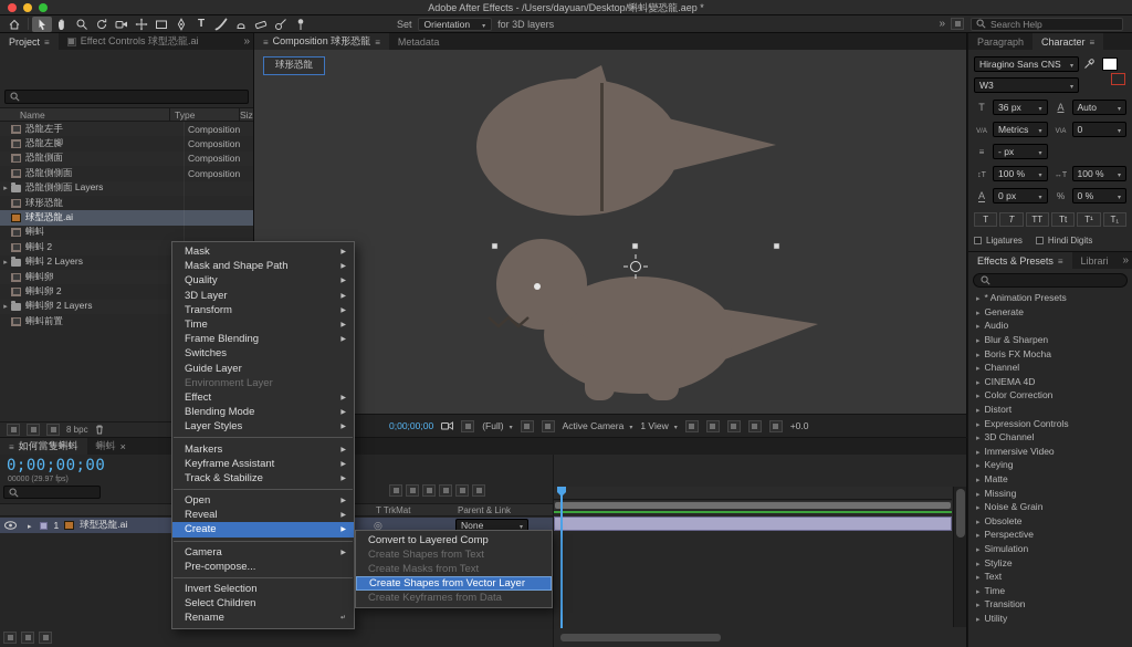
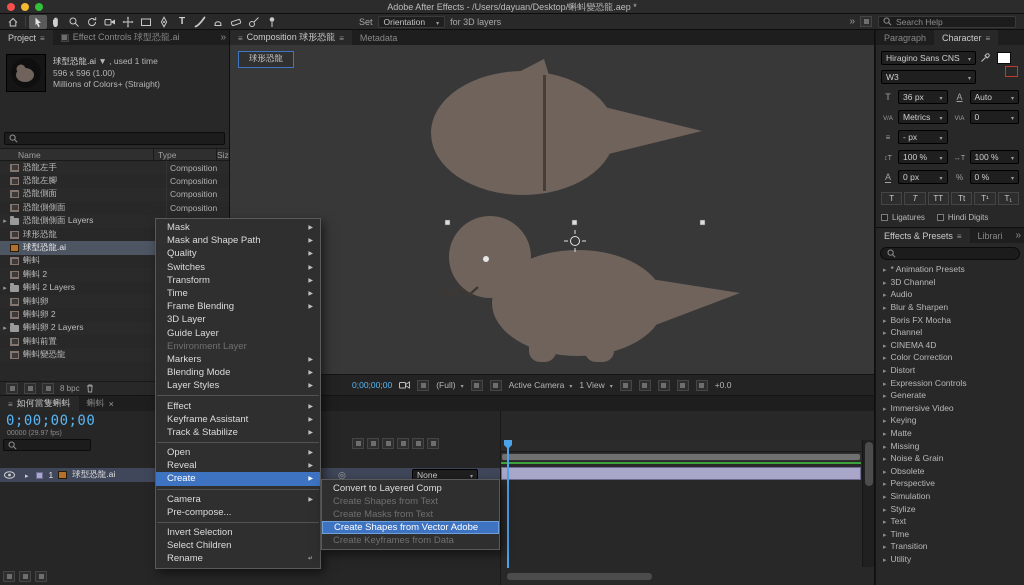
  Adobe After Effects - /Users/dayuan/Desktop/蝌蚪變恐龍.aep *
  T
  Set
  Orientation
  for 3D layers
  »
  Search Help
  Project
  Effect Controls 球型恐龍.ai
  »
+ 球型恐龍.ai ▼ , used 1 time
+ 596 x 596 (1.00)
+ Millions of Colors+ (Straight)
  Name
  Type
  Siz
  恐龍左手
  Composition
  恐龍左腳
  Composition
  恐龍側面
  Composition
  恐龍側側面
  Composition
  恐龍側側面 Layers
  球形恐龍
  球型恐龍.ai
  蝌蚪
  蝌蚪 2
  蝌蚪 2 Layers
  蝌蚪卵
  蝌蚪卵 2
  蝌蚪卵 2 Layers
  蝌蚪前置
+ 蝌蚪變恐龍
  8 bpc
  Composition 球形恐龍
  Metadata
  球形恐龍
  0;00;00;00
  (Full)
  Active Camera
  1 View
  +0.0
  Paragraph
  Character
  Hiragino Sans CNS
  W3
  36 px
  Auto
  Metrics
  0
  - px
  100 %
  100 %
  0 px
  0 %
  T
  T
  TT
  Tt
  T¹
  T₁
  Ligatures
  Hindi Digits
  Effects & Presets
  Librari
  »
  * Animation Presets
- Generate
+ 3D Channel
  Audio
  Blur & Sharpen
  Boris FX Mocha
  Channel
  CINEMA 4D
  Color Correction
  Distort
  Expression Controls
- 3D Channel
+ Generate
  Immersive Video
  Keying
  Matte
  Missing
  Noise & Grain
  Obsolete
  Perspective
  Simulation
  Stylize
  Text
  Time
  Transition
  Utility
  如何當隻蝌蚪
  蝌蚪
  0;00;00;00
- T TrkMat
- Parent & Link
  1
  球型恐龍.ai
  None
  Mask
  Mask and Shape Path
  Quality
- 3D Layer
+ Switches
  Transform
  Time
  Frame Blending
- Switches
+ 3D Layer
  Guide Layer
  Environment Layer
- Effect
+ Markers
  Blending Mode
  Layer Styles
- Markers
+ Effect
  Keyframe Assistant
  Track & Stabilize
  Open
  Reveal
  Create
  Camera
  Pre-compose...
  Invert Selection
  Select Children
  Rename
  Convert to Layered Comp
  Create Shapes from Text
  Create Masks from Text
- Create Shapes from Vector Layer
+ Create Shapes from Vector Adobe
  Create Keyframes from Data
